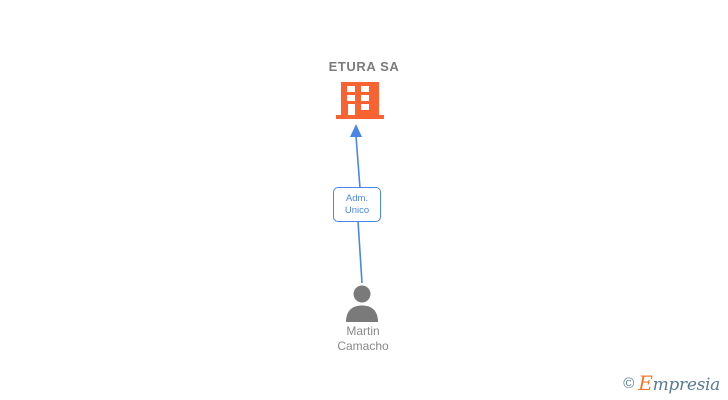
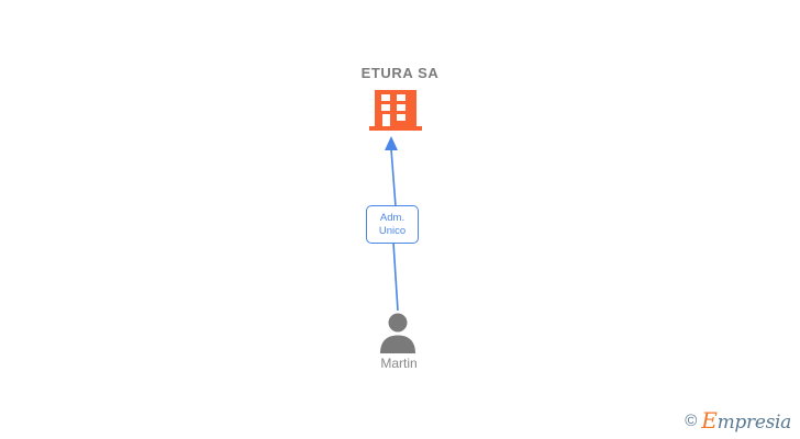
  ETURA SA
  Adm.
  Unico
  Martin
- Camacho
  ©
  Empresia
